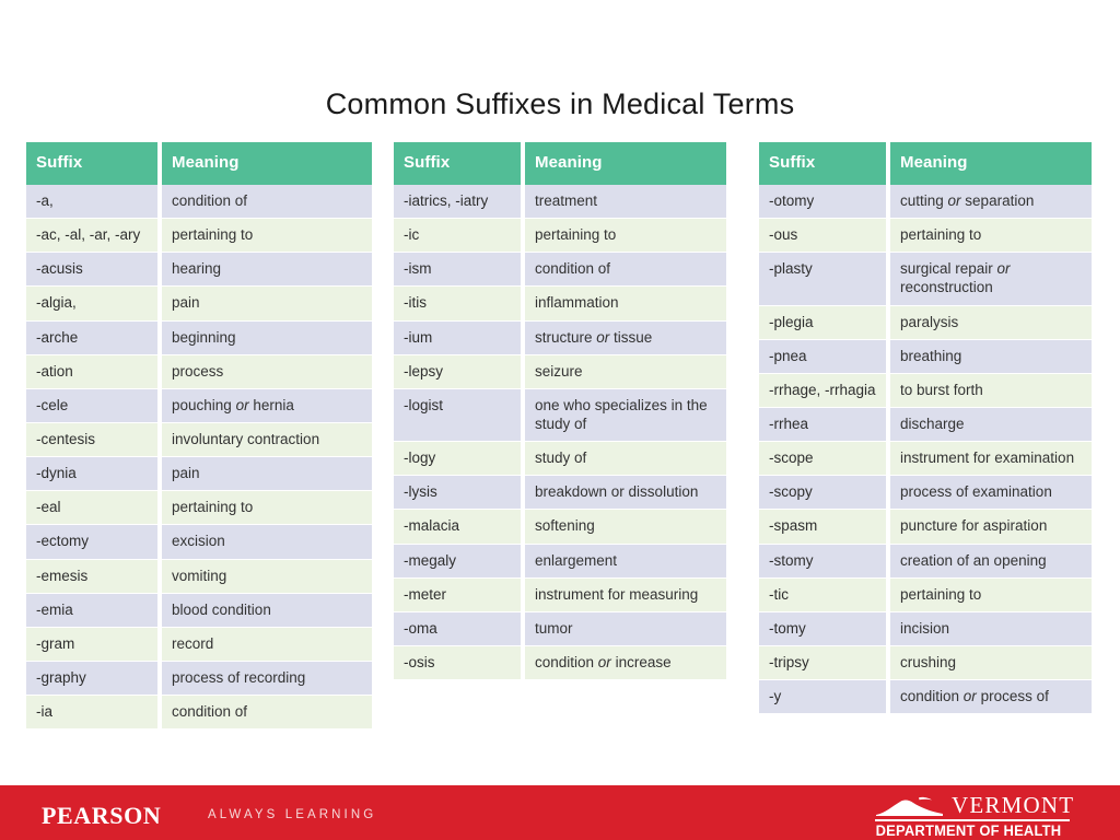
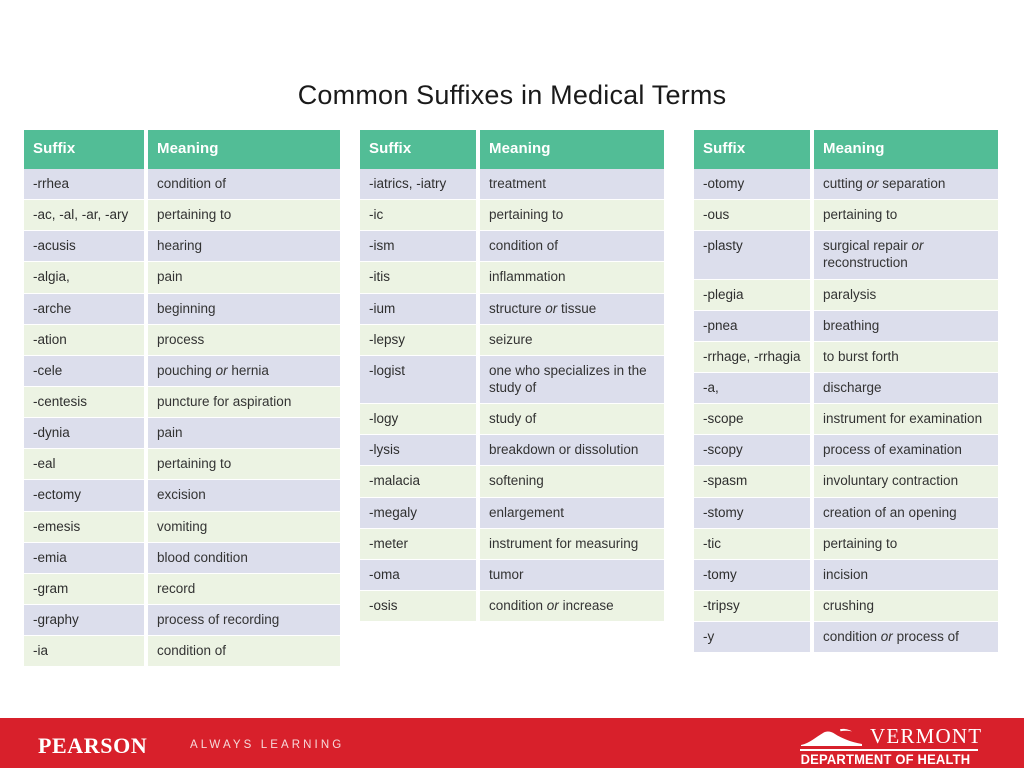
  Common Suffixes in Medical Terms
  Suffix	Meaning
- -a,	condition of
+ -rrhea	condition of
  -ac, -al, -ar, -ary	pertaining to
  -acusis	hearing
  -algia,	pain
  -arche	beginning
  -ation	process
  -cele	pouching or hernia
- -centesis	involuntary contraction
+ -centesis	puncture for aspiration
  -dynia	pain
  -eal	pertaining to
  -ectomy	excision
  -emesis	vomiting
  -emia	blood condition
  -gram	record
  -graphy	process of recording
  -ia	condition of
  Suffix	Meaning
  -iatrics, -iatry	treatment
  -ic	pertaining to
  -ism	condition of
  -itis	inflammation
  -ium	structure or tissue
  -lepsy	seizure
  -logist	one who specializes in the study of
  -logy	study of
  -lysis	breakdown or dissolution
  -malacia	softening
  -megaly	enlargement
  -meter	instrument for measuring
  -oma	tumor
  -osis	condition or increase
  Suffix	Meaning
  -otomy	cutting or separation
  -ous	pertaining to
  -plasty	surgical repair or reconstruction
  -plegia	paralysis
  -pnea	breathing
  -rrhage, -rrhagia	to burst forth
- -rrhea	discharge
+ -a,	discharge
  -scope	instrument for examination
  -scopy	process of examination
- -spasm	puncture for aspiration
+ -spasm	involuntary contraction
  -stomy	creation of an opening
  -tic	pertaining to
  -tomy	incision
  -tripsy	crushing
  -y	condition or process of
  PEARSON
  ALWAYS LEARNING
  VERMONT
  DEPARTMENT OF HEALTH
